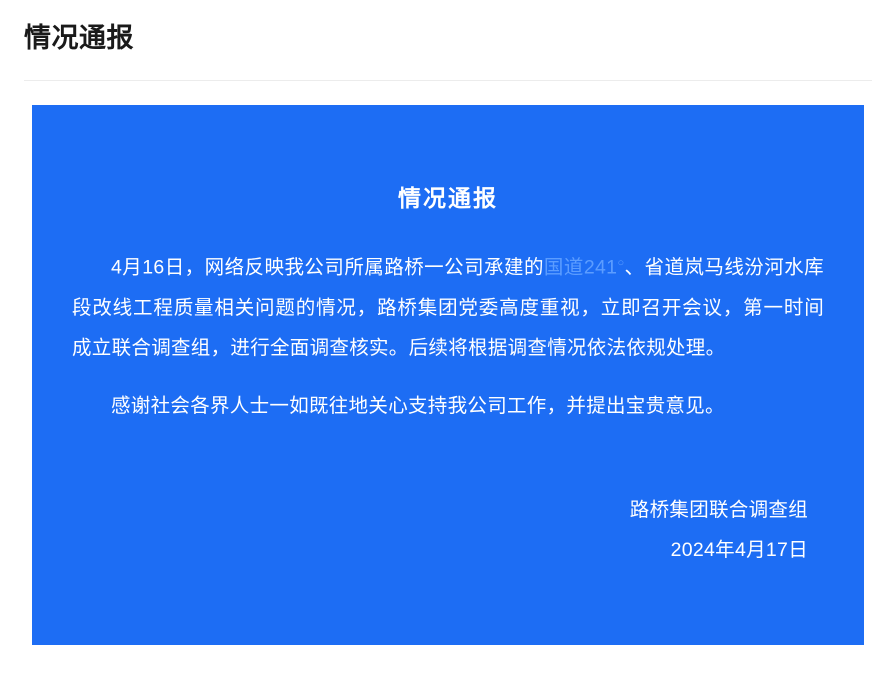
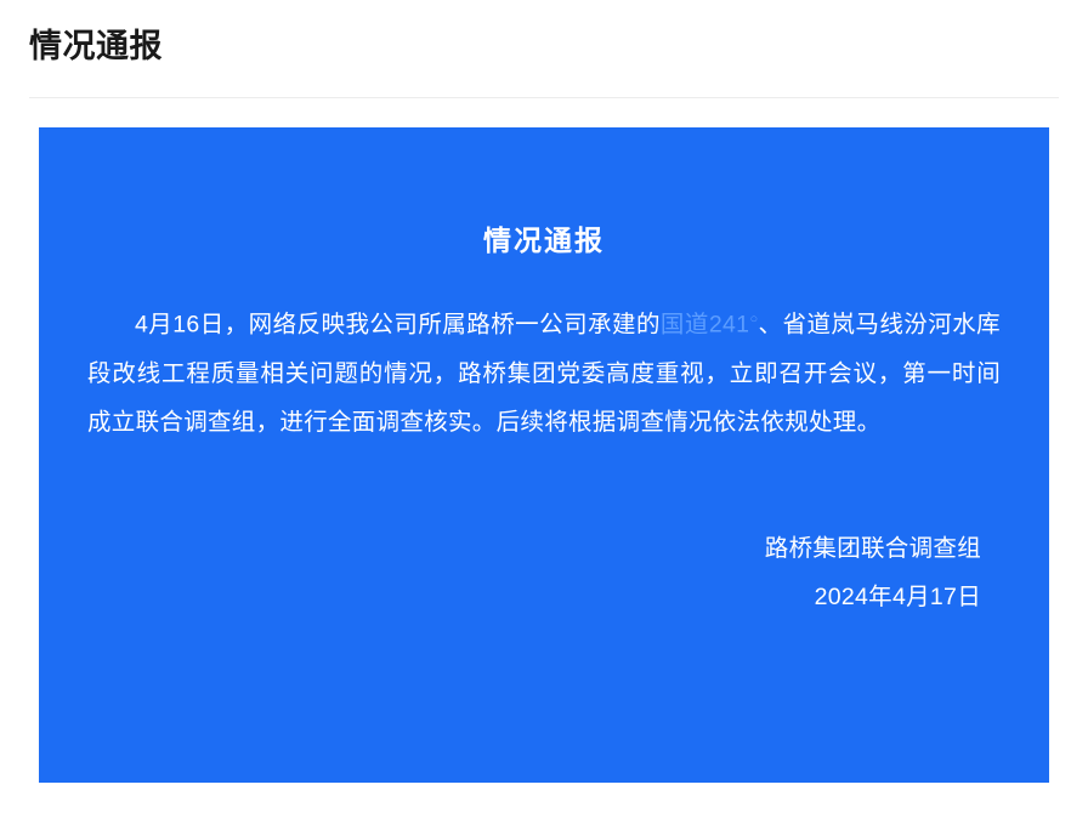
  情况通报
  情况通报
  4月16日，网络反映我公司所属路桥一公司承建的国道241○、省道岚马线汾河水库段改线工程质量相关问题的情况，路桥集团党委高度重视，立即召开会议，第一时间成立联合调查组，进行全面调查核实。后续将根据调查情况依法依规处理。
- 感谢社会各界人士一如既往地关心支持我公司工作，并提出宝贵意见。
  路桥集团联合调查组
  2024年4月17日
